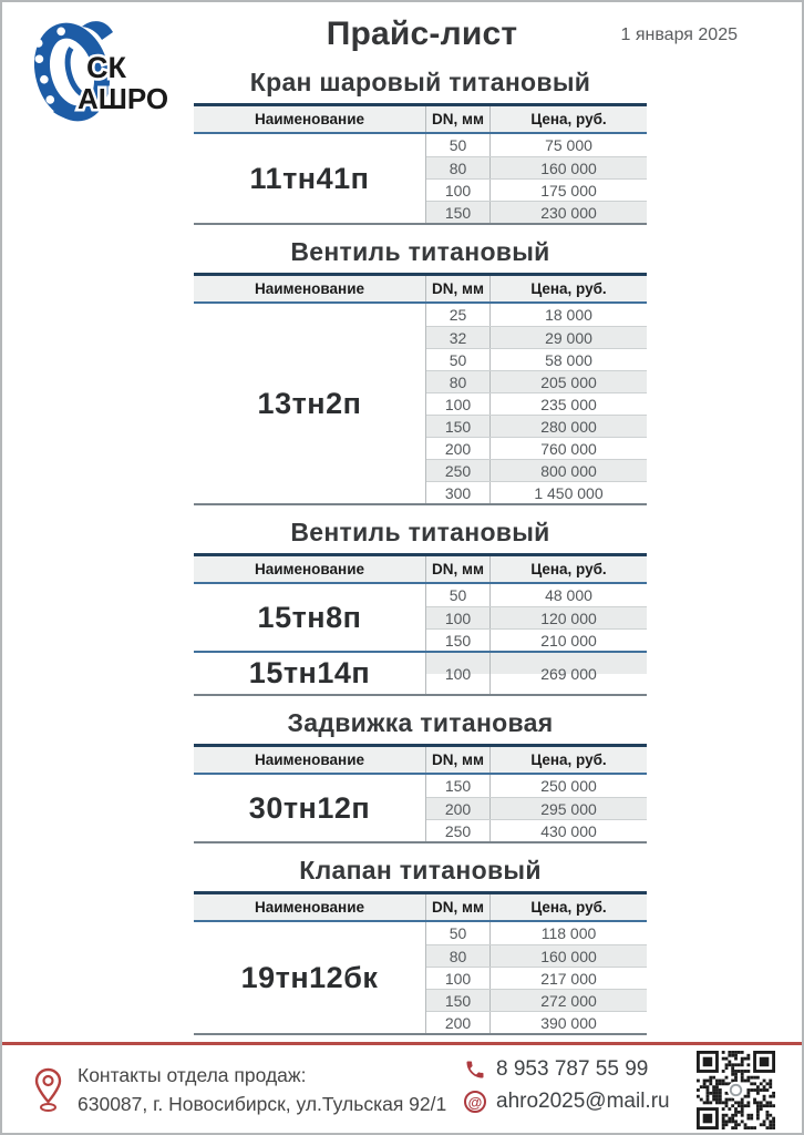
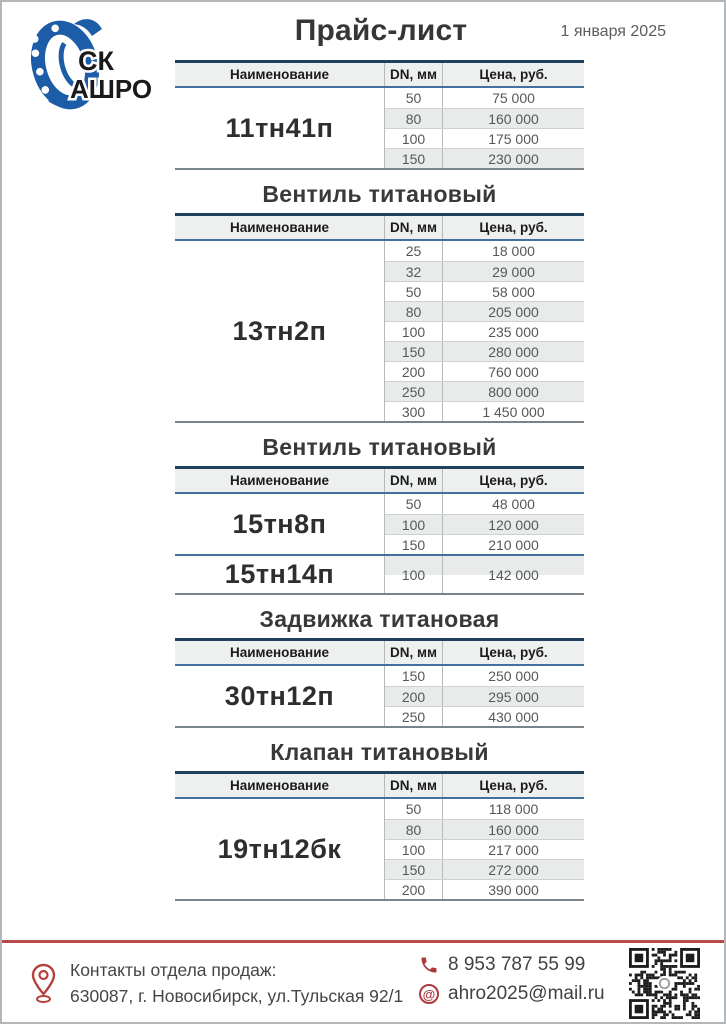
  СК
  АШРО
  Прайс-лист
  1 января 2025
- Кран шаровый титановый
  Наименование
  DN, мм
  Цена, руб.
  11тн41п
  50
  75 000
  80
  160 000
  100
  175 000
  150
  230 000
  Вентиль титановый
  Наименование
  DN, мм
  Цена, руб.
  13тн2п
  25
  18 000
  32
  29 000
  50
  58 000
  80
  205 000
  100
  235 000
  150
  280 000
  200
  760 000
  250
  800 000
  300
  1 450 000
  Вентиль титановый
  Наименование
  DN, мм
  Цена, руб.
  15тн8п
  50
  48 000
  100
  120 000
  150
  210 000
  15тн14п
  100
- 269 000
+ 142 000
  Задвижка титановая
  Наименование
  DN, мм
  Цена, руб.
  30тн12п
  150
  250 000
  200
  295 000
  250
  430 000
  Клапан титановый
  Наименование
  DN, мм
  Цена, руб.
  19тн12бк
  50
  118 000
  80
  160 000
  100
  217 000
  150
  272 000
  200
  390 000
  Контакты отдела продаж:
  630087, г. Новосибирск, ул.Тульская 92/1
  8 953 787 55 99
  @
  ahro2025@mail.ru
